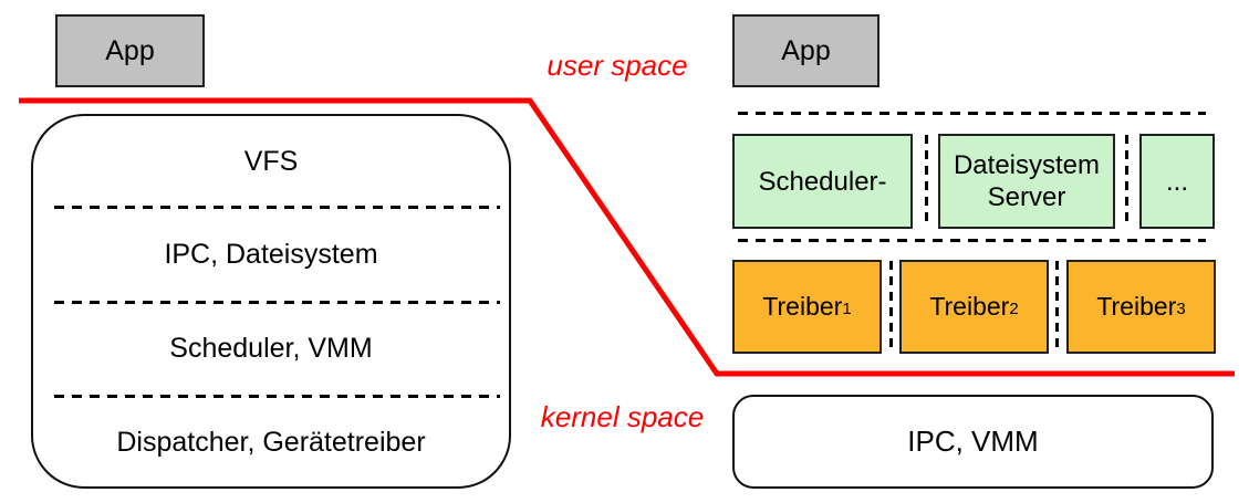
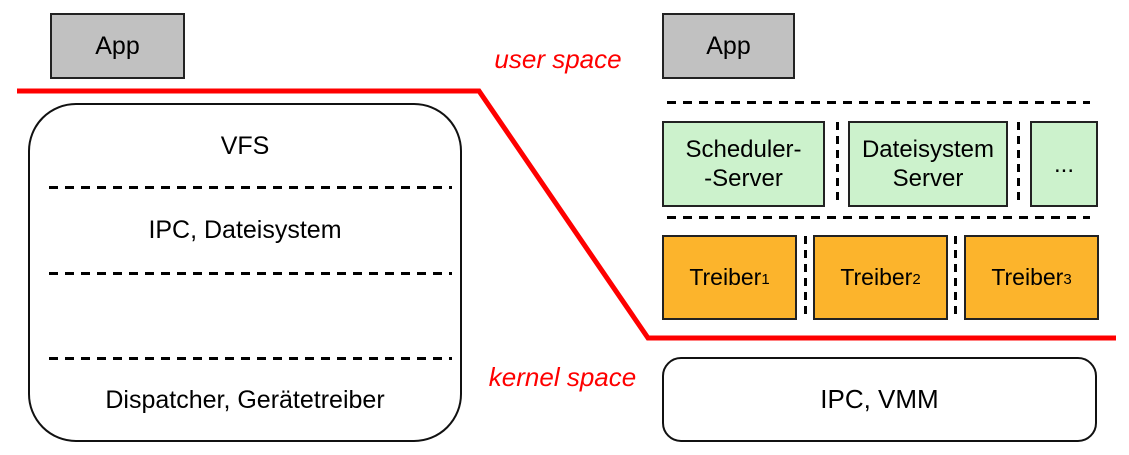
  user space
  kernel space
  App
  VFS
  IPC, Dateisystem
- Scheduler, VMM
  Dispatcher, Gerätetreiber
  App
  Scheduler-
+ -Server
  Dateisystem
  Server
  ...
  Treiber
  1
  Treiber
  2
  Treiber
  3
  IPC, VMM
